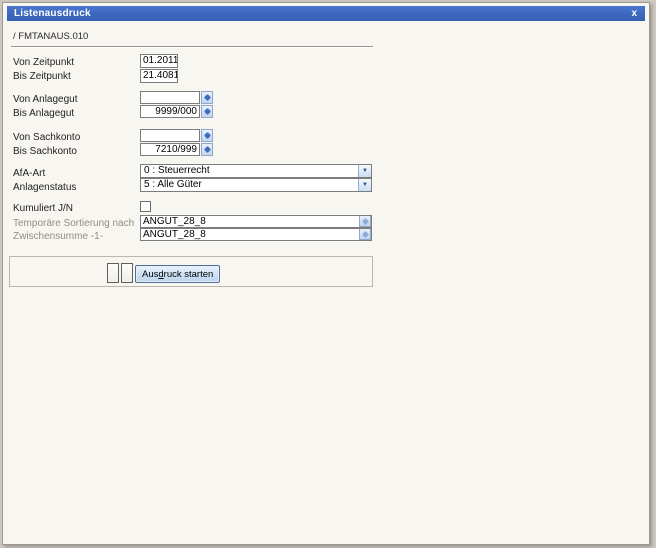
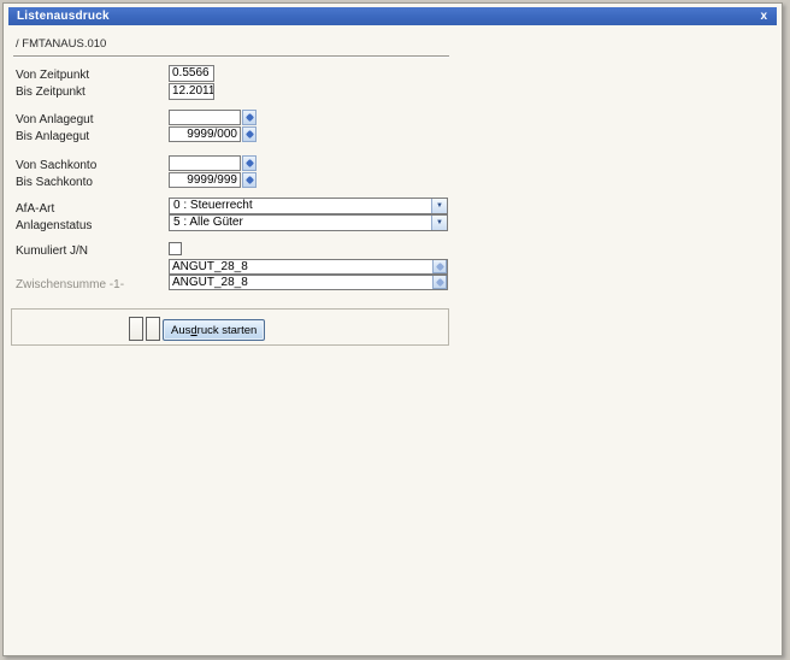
  Listenausdruck
  x
  / FMTANAUS.010
  Von Zeitpunkt
- 01.2011
+ 0.5566
  Bis Zeitpunkt
- 21.4081
+ 12.2011
  Von Anlagegut
  Bis Anlagegut
  9999/000
  Von Sachkonto
  Bis Sachkonto
- 7210/999
+ 9999/999
  AfA-Art
  0 : Steuerrecht
  Anlagenstatus
  5 : Alle Güter
  Kumuliert J/N
- Temporäre Sortierung nach
  ANGUT_28_8
  Zwischensumme -1-
  ANGUT_28_8
  Ausdruck starten
